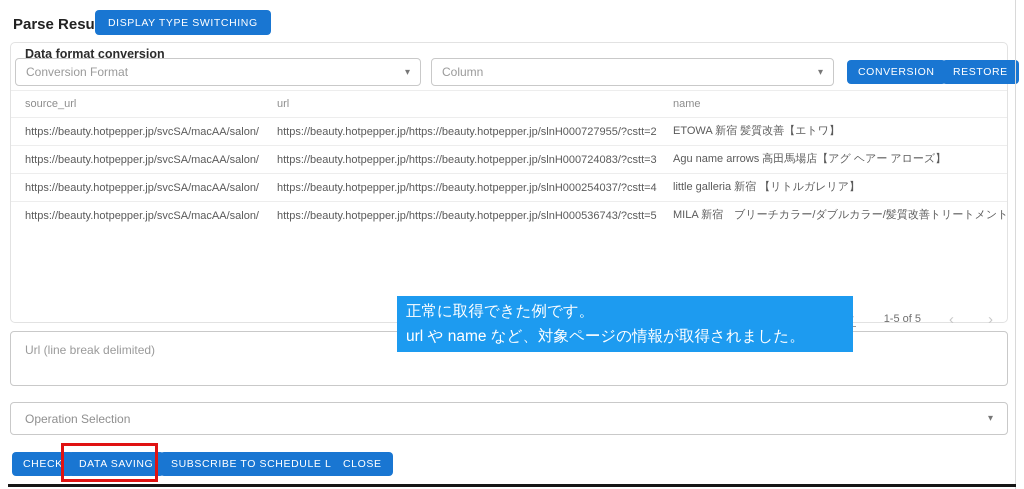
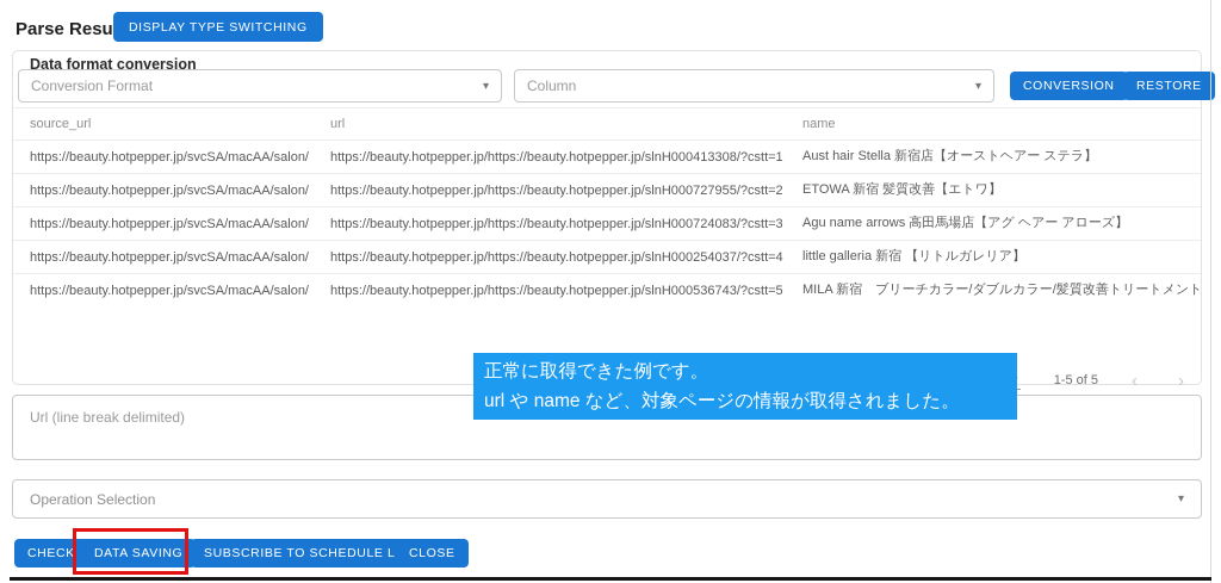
  Parse Resu
  DISPLAY TYPE SWITCHING
  Data format conversion
  Conversion Format
  ▾
  Column
  ▾
  CONVERSION
  RESTORE
  source_url	url	name
+ https://beauty.hotpepper.jp/svcSA/macAA/salon/	https://beauty.hotpepper.jp/https://beauty.hotpepper.jp/slnH000413308/?cstt=1	Aust hair Stella 新宿店【オーストヘアー ステラ】
  https://beauty.hotpepper.jp/svcSA/macAA/salon/	https://beauty.hotpepper.jp/https://beauty.hotpepper.jp/slnH000727955/?cstt=2	ETOWA 新宿 髪質改善【エトワ】
  https://beauty.hotpepper.jp/svcSA/macAA/salon/	https://beauty.hotpepper.jp/https://beauty.hotpepper.jp/slnH000724083/?cstt=3	Agu name arrows 高田馬場店【アグ ヘアー アローズ】
  https://beauty.hotpepper.jp/svcSA/macAA/salon/	https://beauty.hotpepper.jp/https://beauty.hotpepper.jp/slnH000254037/?cstt=4	little galleria 新宿 【リトルガレリア】
  https://beauty.hotpepper.jp/svcSA/macAA/salon/	https://beauty.hotpepper.jp/https://beauty.hotpepper.jp/slnH000536743/?cstt=5	MILA 新宿 ブリーチカラー/ダブルカラー/髪質改善トリートメント
  1-5 of 5
  ‹
  ›
  正常に取得できた例です。
  url や name など、対象ページの情報が取得されました。
  Url (line break delimited)
  Operation Selection
  ▾
  CHECK
  DATA SAVING
  SUBSCRIBE TO SCHEDULE L
  CLOSE
